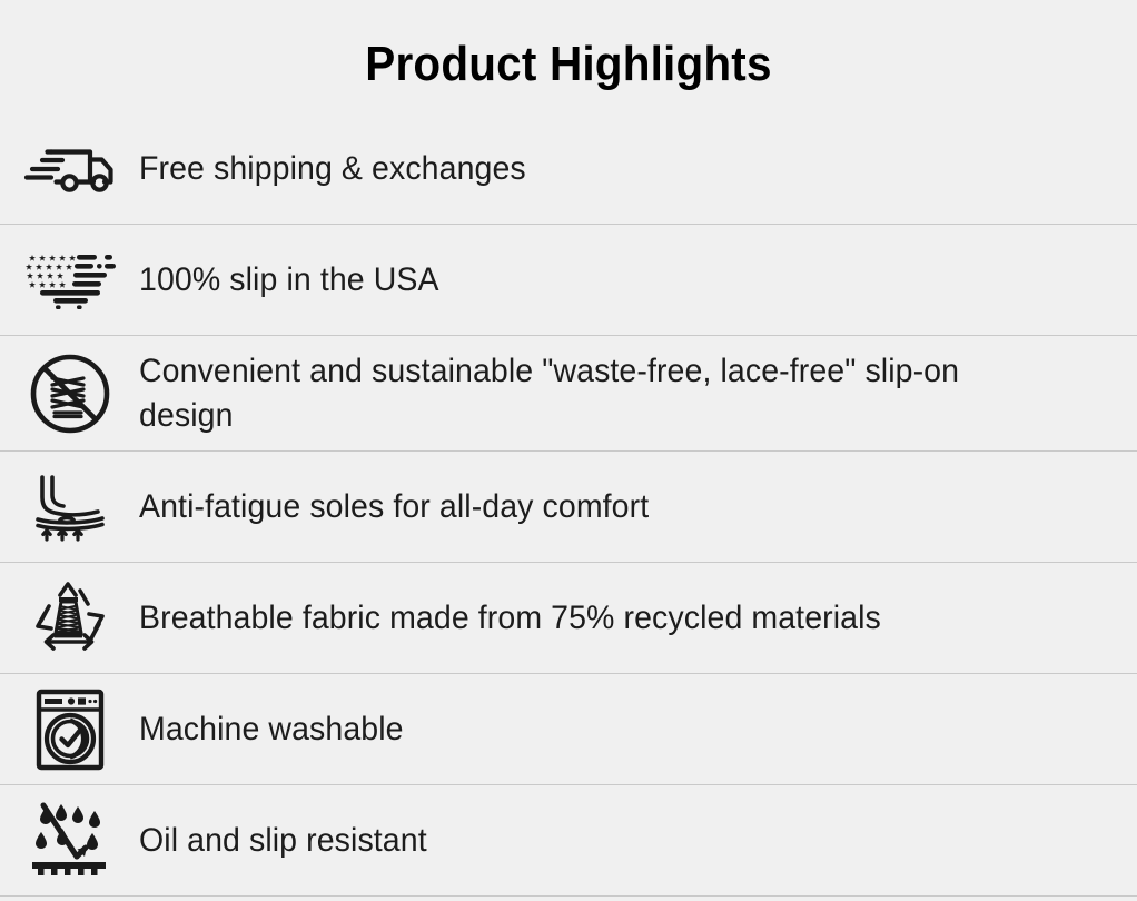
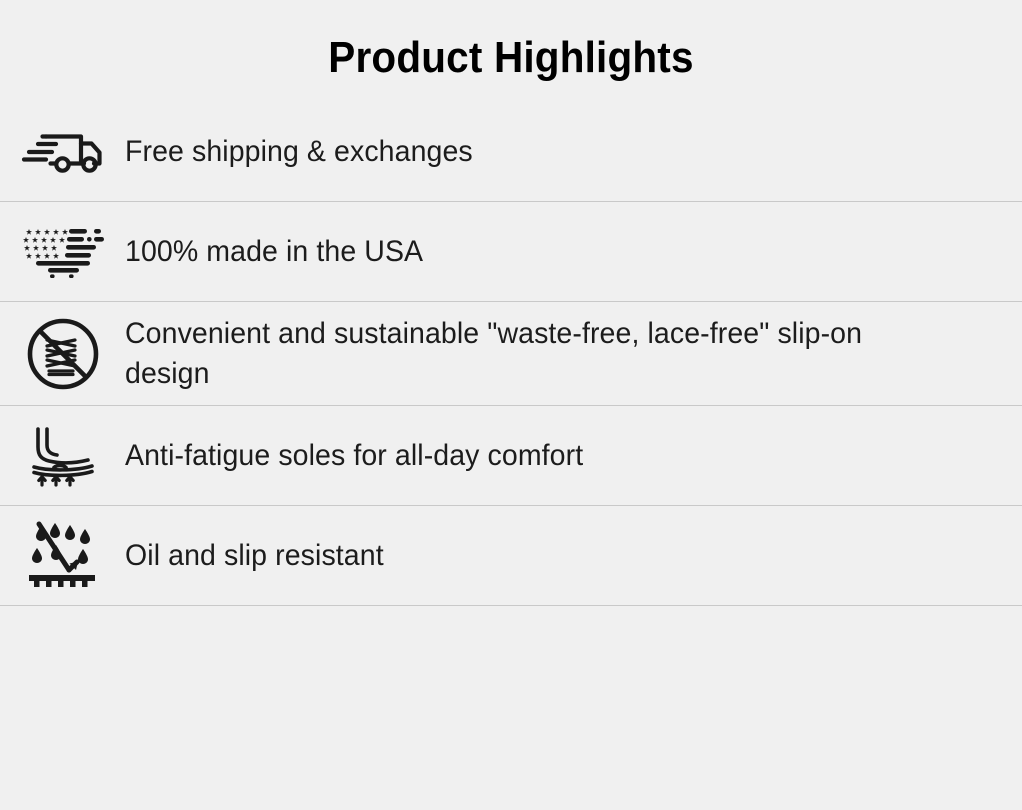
  Product Highlights
  Free shipping & exchanges
- 100% slip in the USA
+ 100% made in the USA
  Convenient and sustainable "waste-free, lace-free" slip-on design
  Anti-fatigue soles for all-day comfort
- Breathable fabric made from 75% recycled materials
- Machine washable
  Oil and slip resistant
